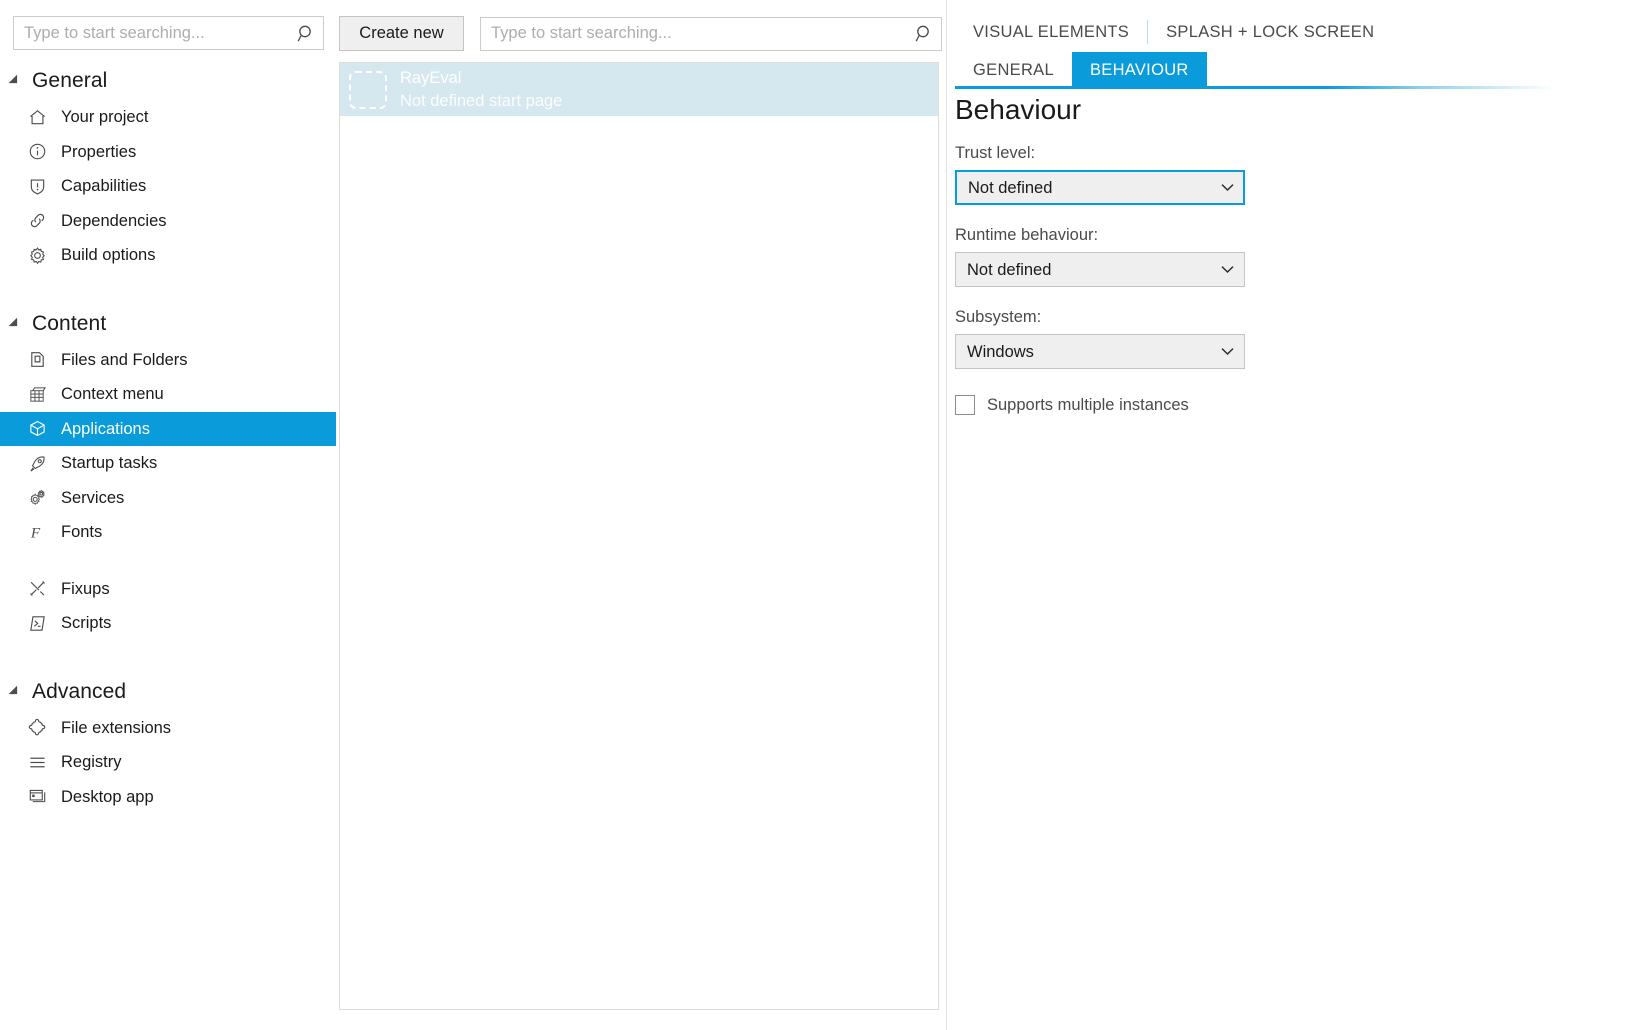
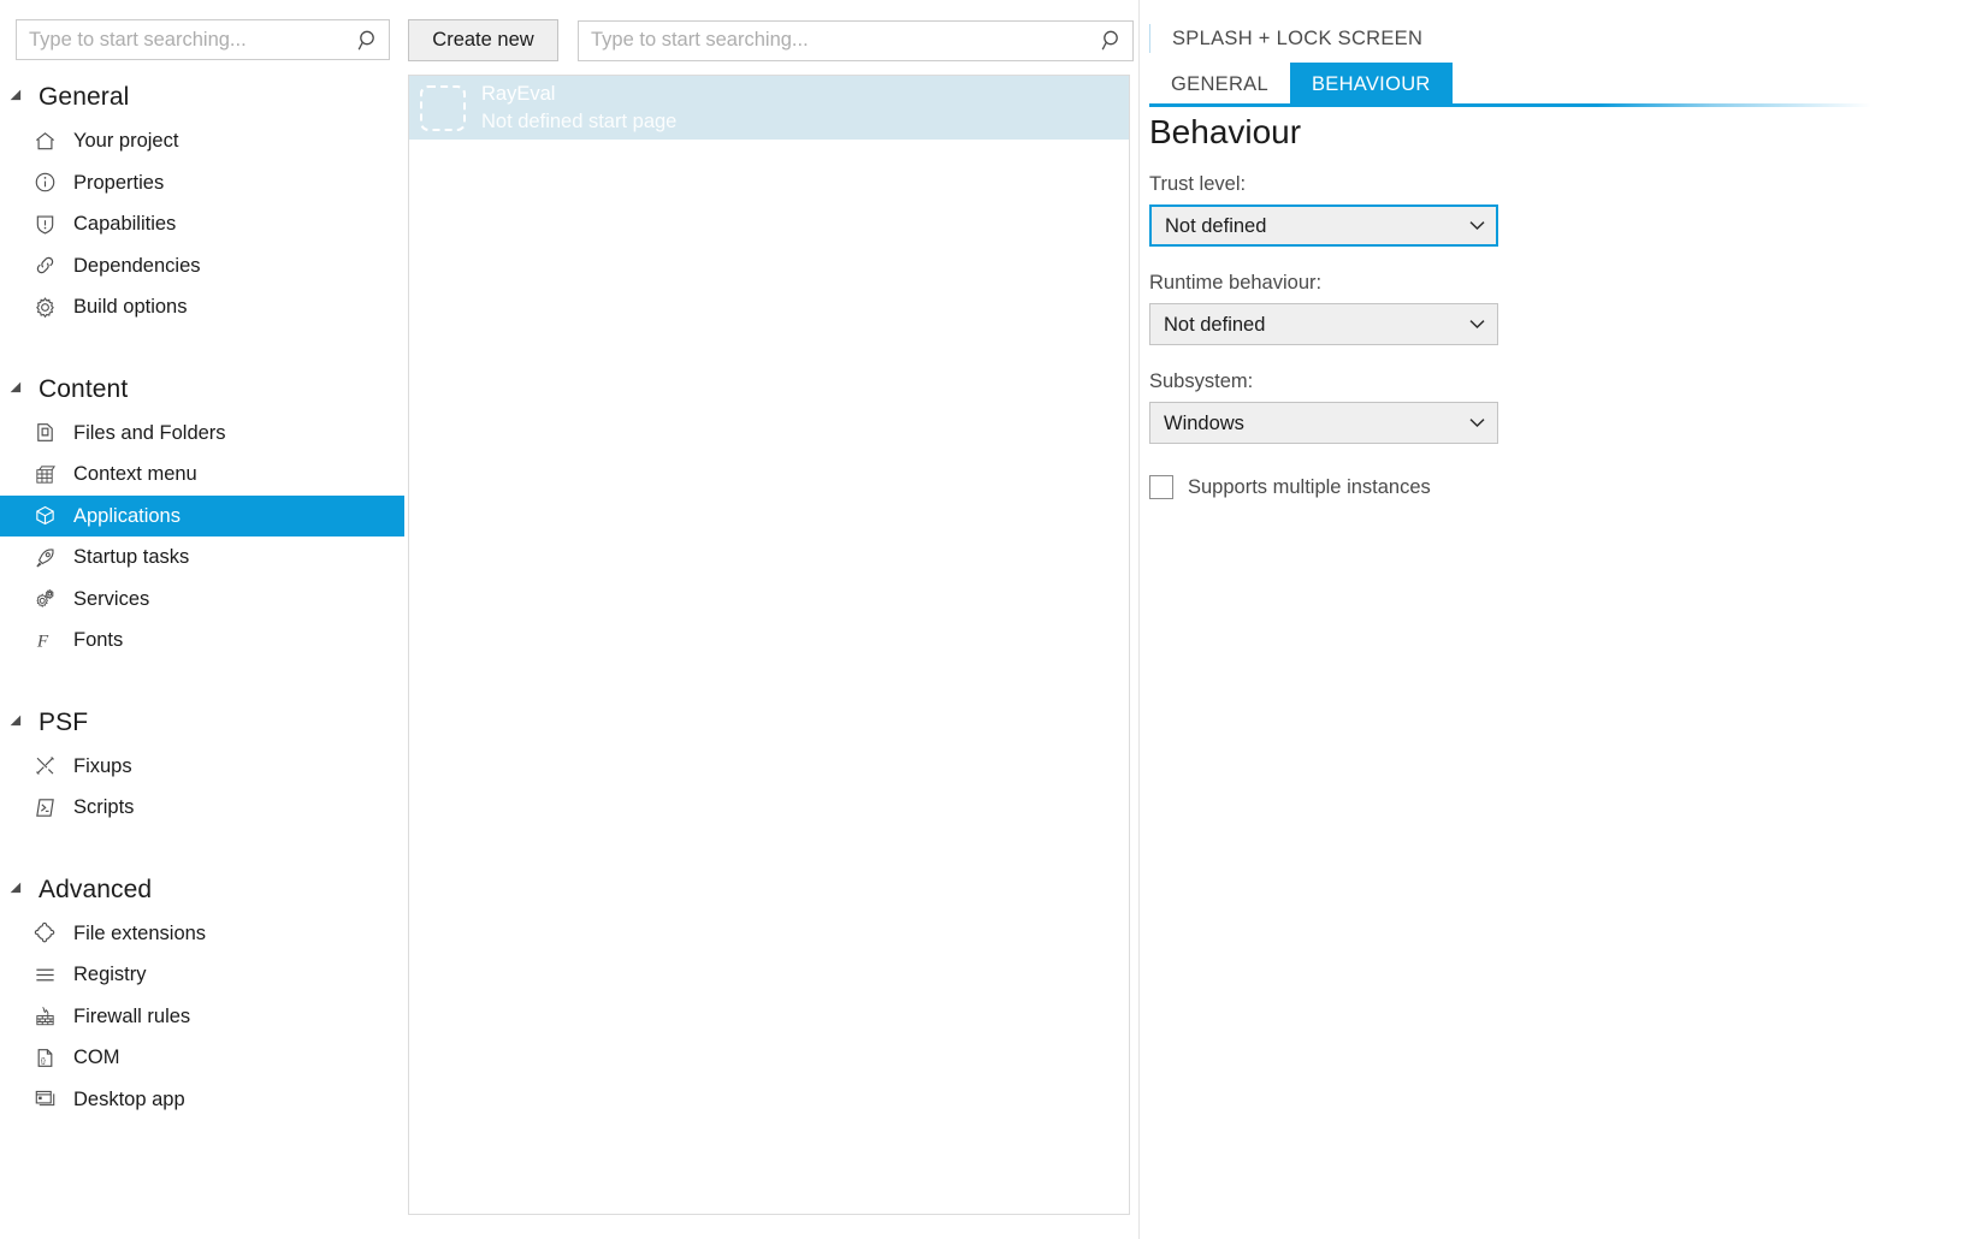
  Type to start searching...
  General
  Your project
  Properties
  Capabilities
  Dependencies
  Build options
  Content
  Files and Folders
  Context menu
  Applications
  Startup tasks
  Services
  F
  Fonts
+ PSF
  Fixups
  Scripts
  Advanced
  File extensions
  Registry
+ Firewall rules
+ COM
  Desktop app
  Create new
  Type to start searching...
  RayEval
  Not defined start page
- VISUAL ELEMENTS
  SPLASH + LOCK SCREEN
  GENERAL
  BEHAVIOUR
  Behaviour
  Trust level:
  Not defined
  Runtime behaviour:
  Not defined
  Subsystem:
  Windows
  Supports multiple instances
